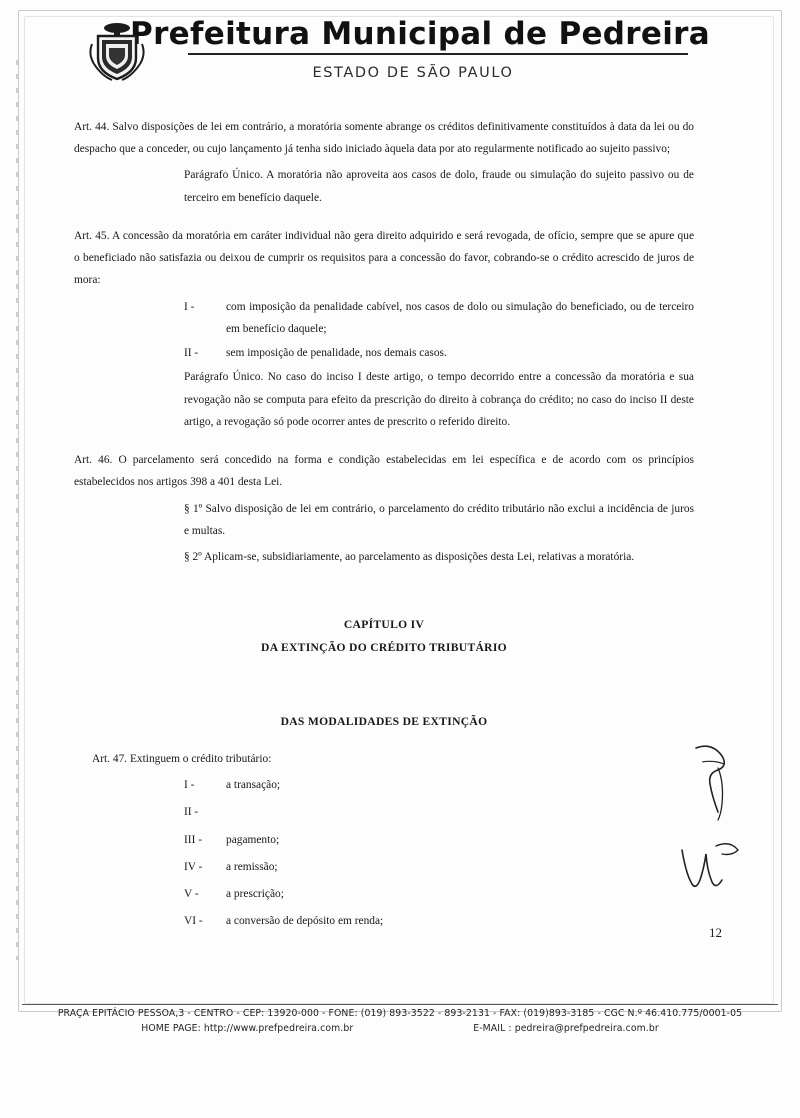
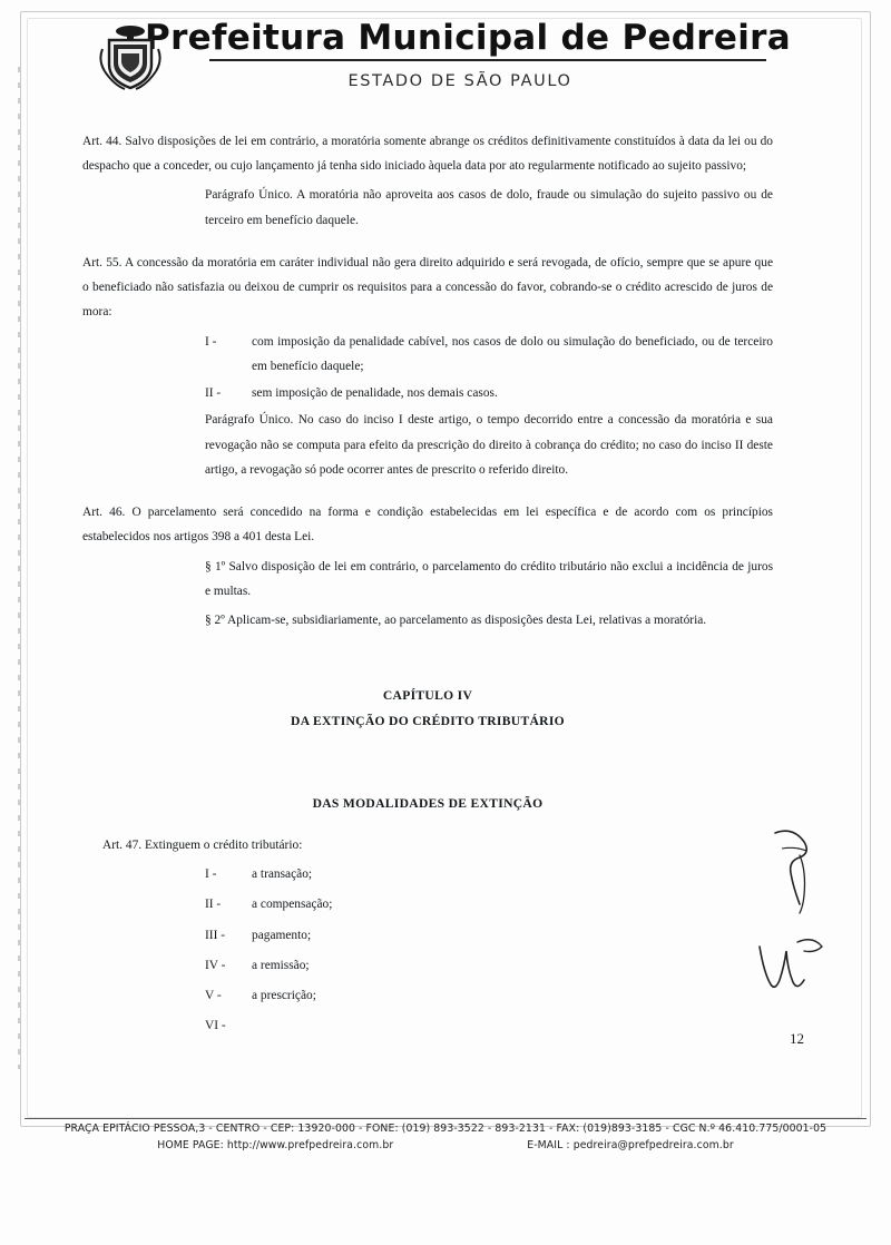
  Prefeitura Municipal de Pedreira
  ESTADO DE SÃO PAULO
  Art. 44. Salvo disposições de lei em contrário, a moratória somente abrange os créditos definitivamente constituídos à data da lei ou do despacho que a conceder, ou cujo lançamento já tenha sido iniciado àquela data por ato regularmente notificado ao sujeito passivo;
  Parágrafo Único. A moratória não aproveita aos casos de dolo, fraude ou simulação do sujeito passivo ou de terceiro em benefício daquele.
- Art. 45. A concessão da moratória em caráter individual não gera direito adquirido e será revogada, de ofício, sempre que se apure que o beneficiado não satisfazia ou deixou de cumprir os requisitos para a concessão do favor, cobrando-se o crédito acrescido de juros de mora:
+ Art. 55. A concessão da moratória em caráter individual não gera direito adquirido e será revogada, de ofício, sempre que se apure que o beneficiado não satisfazia ou deixou de cumprir os requisitos para a concessão do favor, cobrando-se o crédito acrescido de juros de mora:
  I -
  com imposição da penalidade cabível, nos casos de dolo ou simulação do beneficiado, ou de terceiro em benefício daquele;
  II -
  sem imposição de penalidade, nos demais casos.
  Parágrafo Único. No caso do inciso I deste artigo, o tempo decorrido entre a concessão da moratória e sua revogação não se computa para efeito da prescrição do direito à cobrança do crédito; no caso do inciso II deste artigo, a revogação só pode ocorrer antes de prescrito o referido direito.
  Art. 46. O parcelamento será concedido na forma e condição estabelecidas em lei específica e de acordo com os princípios estabelecidos nos artigos 398 a 401 desta Lei.
  § 1º Salvo disposição de lei em contrário, o parcelamento do crédito tributário não exclui a incidência de juros e multas.
  § 2º Aplicam-se, subsidiariamente, ao parcelamento as disposições desta Lei, relativas a moratória.
  CAPÍTULO IV
  DA EXTINÇÃO DO CRÉDITO TRIBUTÁRIO
  DAS MODALIDADES DE EXTINÇÃO
  Art. 47. Extinguem o crédito tributário:
  I -
  a transação;
  II -
+ a compensação;
  III -
  pagamento;
  IV -
  a remissão;
  V -
  a prescrição;
  VI -
- a conversão de depósito em renda;
  12
  PRAÇA EPITÁCIO PESSOA,3 - CENTRO - CEP: 13920-000 - FONE: (019) 893-3522 - 893-2131 - FAX: (019)893-3185 - CGC N.º 46.410.775/0001-05
  HOME PAGE: http://www.prefpedreira.com.br
  E-MAIL : pedreira@prefpedreira.com.br
